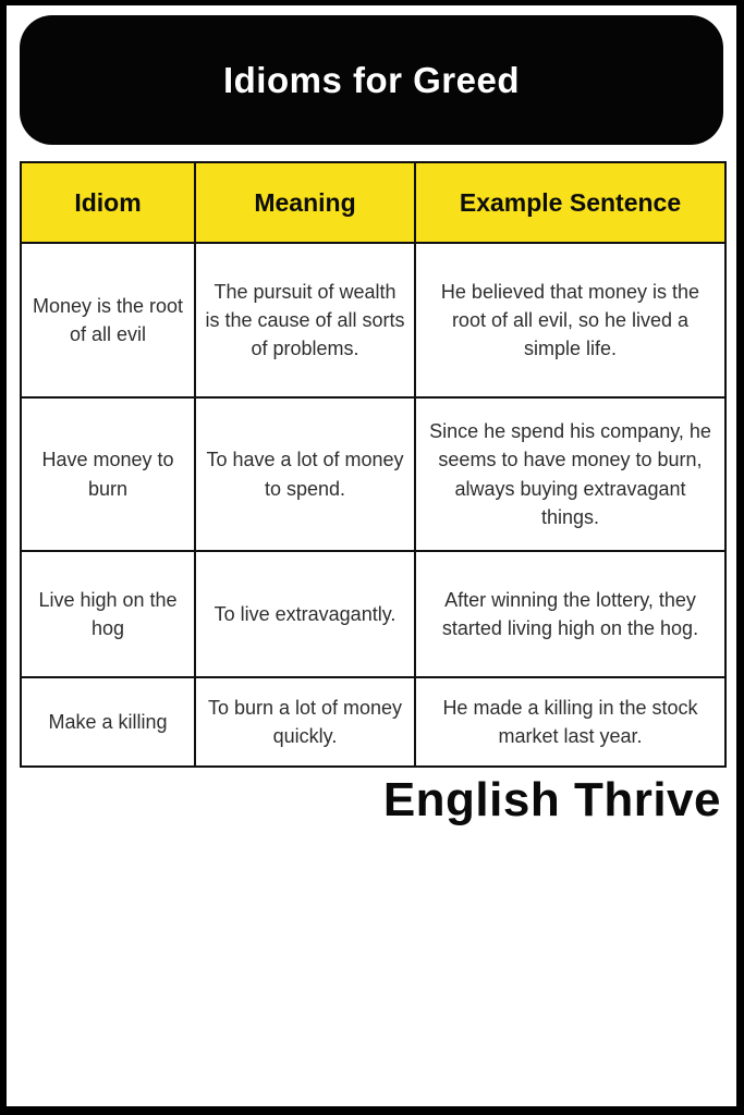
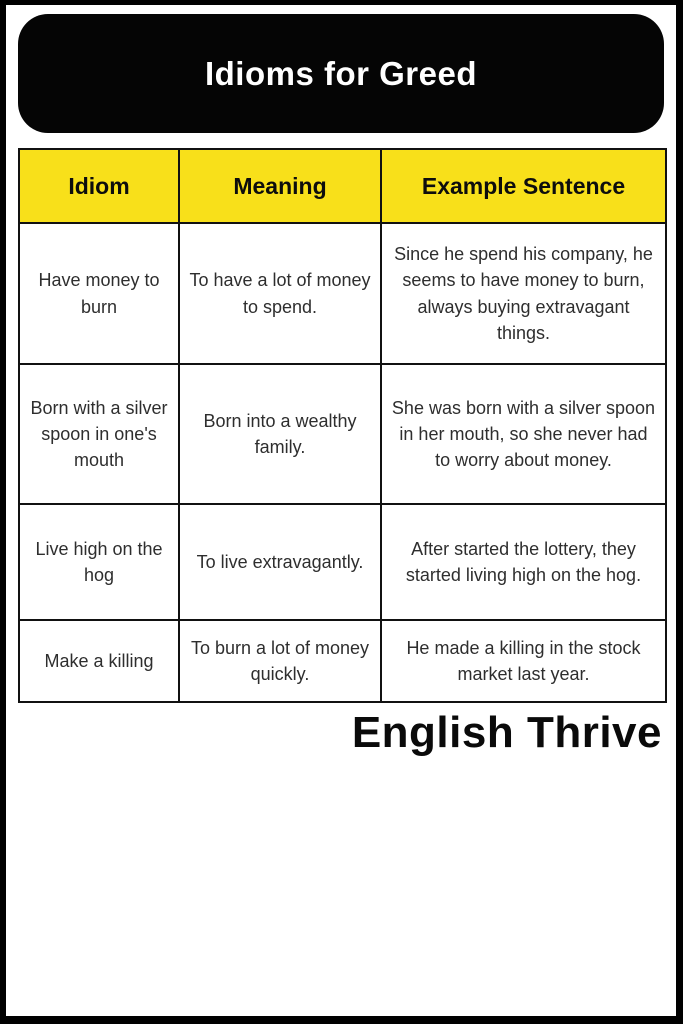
  Idioms for Greed
  Idiom	Meaning	Example Sentence
- Money is the root of all evil	The pursuit of wealth is the cause of all sorts of problems.	He believed that money is the root of all evil, so he lived a simple life.
  Have money to burn	To have a lot of money to spend.	Since he spend his company, he seems to have money to burn, always buying extravagant things.
+ Born with a silver spoon in one's mouth	Born into a wealthy family.	She was born with a silver spoon in her mouth, so she never had to worry about money.
- Live high on the hog	To live extravagantly.	After winning the lottery, they started living high on the hog.
+ Live high on the hog	To live extravagantly.	After started the lottery, they started living high on the hog.
  Make a killing	To burn a lot of money quickly.	He made a killing in the stock market last year.
  English Thrive
